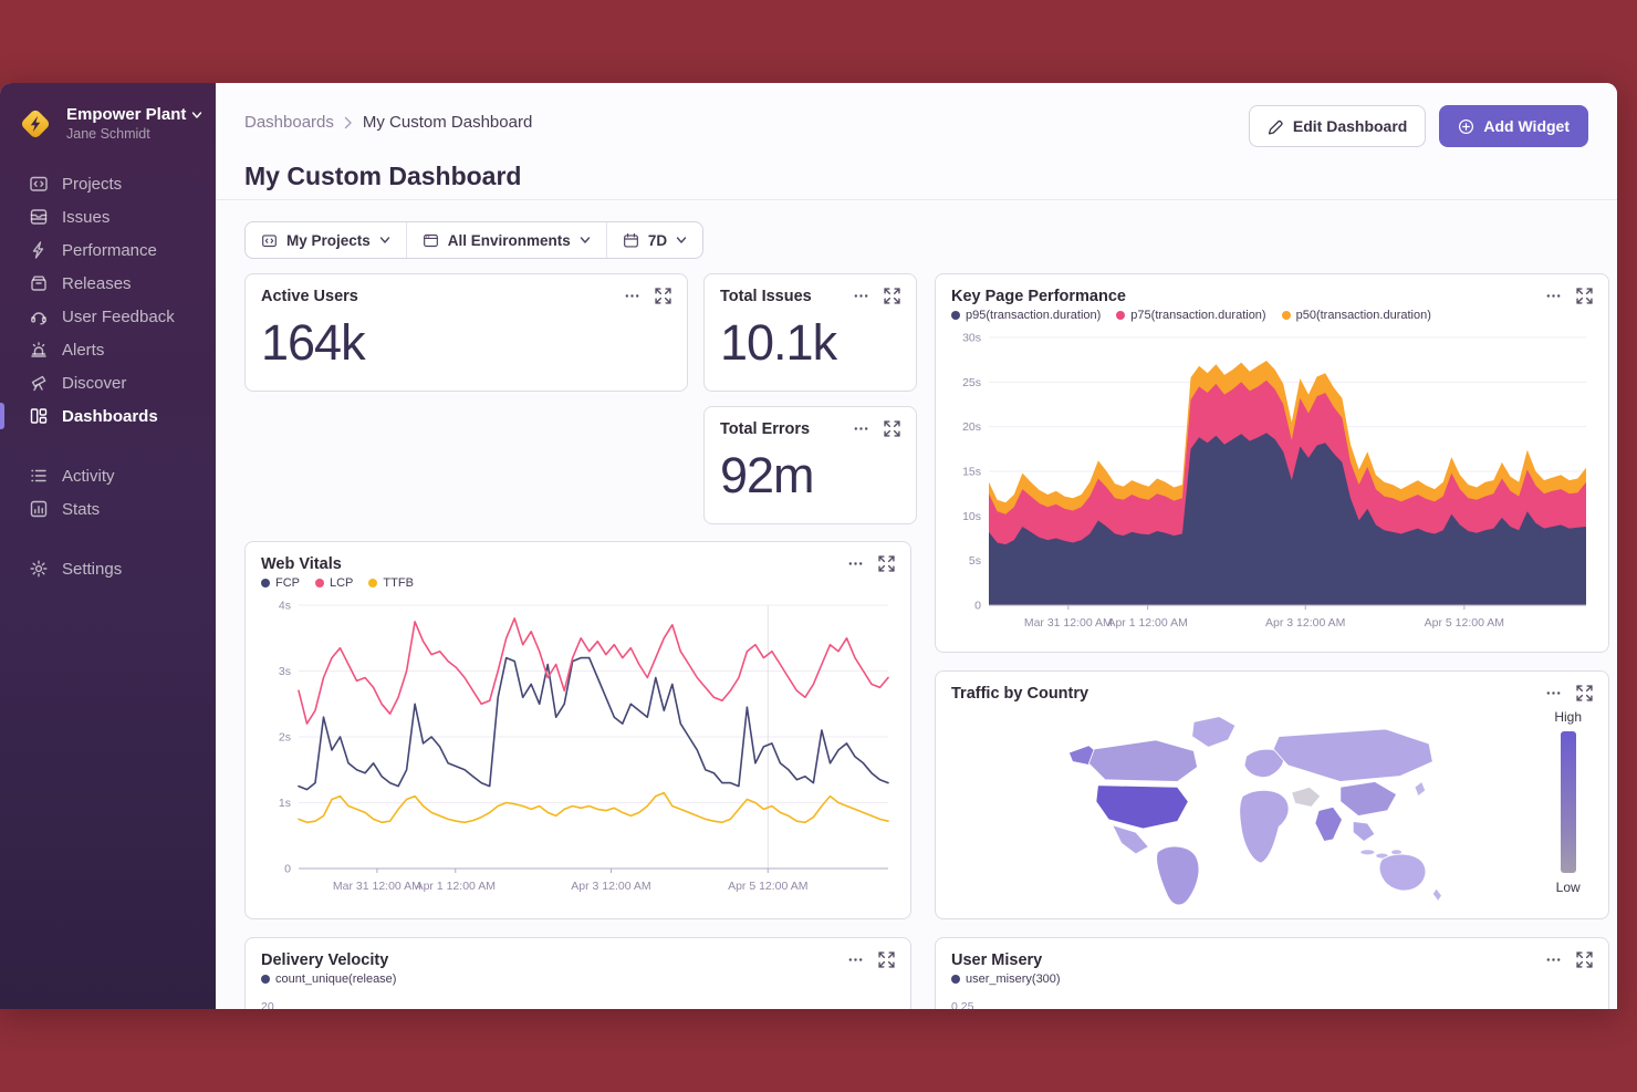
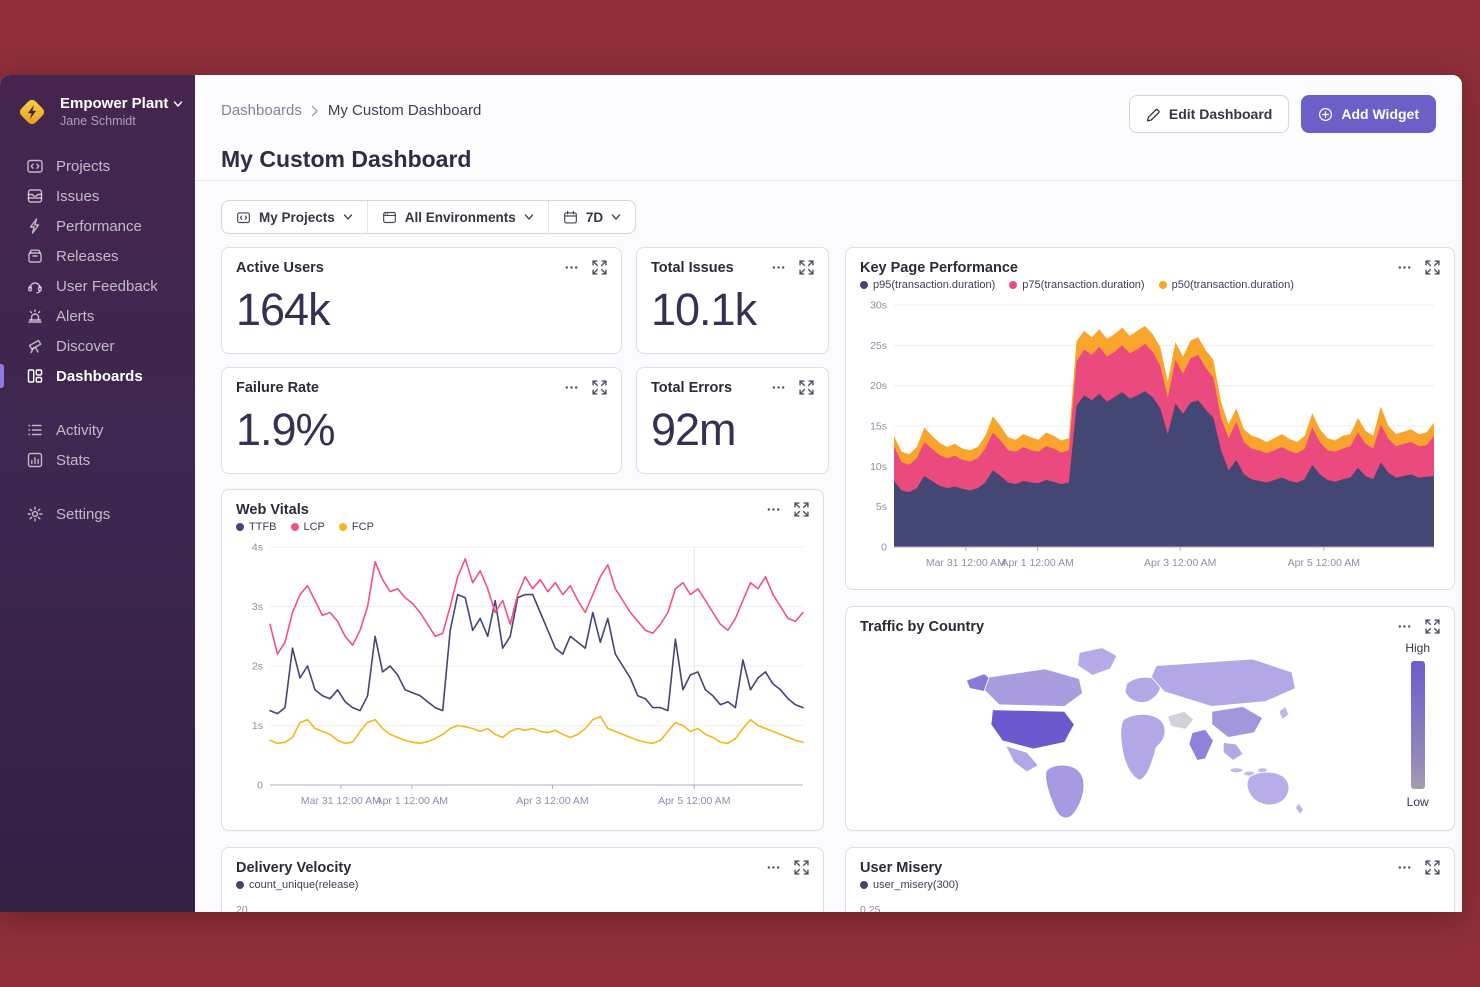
  Empower Plant
  Jane Schmidt
  Projects
  Issues
  Performance
  Releases
  User Feedback
  Alerts
  Discover
  Dashboards
  Activity
  Stats
  Settings
  Dashboards
  My Custom Dashboard
  Edit Dashboard
  Add Widget
  My Custom Dashboard
  My Projects
  All Environments
  7D
  Active Users
  164k
  Total Issues
  10.1k
+ Failure Rate
+ 1.9%
  Total Errors
  92m
  Key Page Performance
  p95(transaction.duration)
  p75(transaction.duration)
  p50(transaction.duration)
  0
  5s
  10s
  15s
  20s
  25s
  30s
  Mar 31 12:00 AM
  Apr 1 12:00 AM
  Apr 3 12:00 AM
  Apr 5 12:00 AM
  Web Vitals
- FCP
+ TTFB
  LCP
- TTFB
+ FCP
  0
  1s
  2s
  3s
  4s
  Mar 31 12:00 AM
  Apr 1 12:00 AM
  Apr 3 12:00 AM
  Apr 5 12:00 AM
  Traffic by Country
  High
  Low
  Delivery Velocity
  count_unique(release)
  20
  User Misery
  user_misery(300)
  0.25
